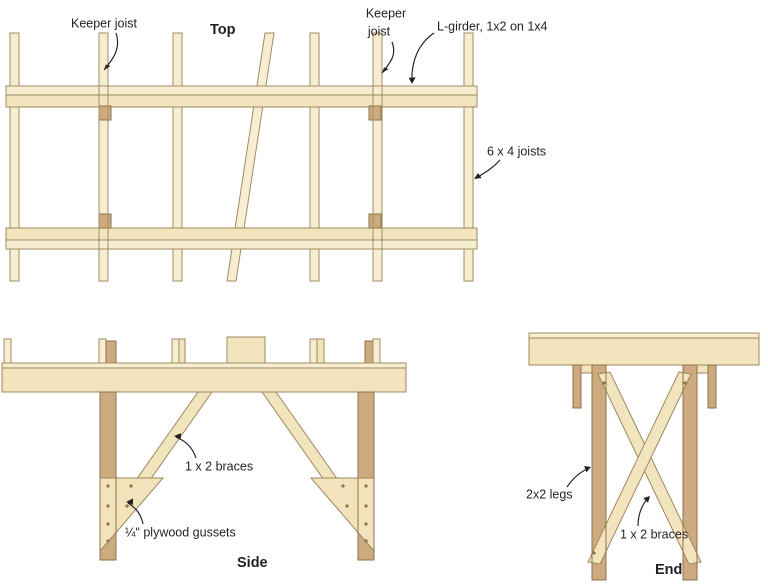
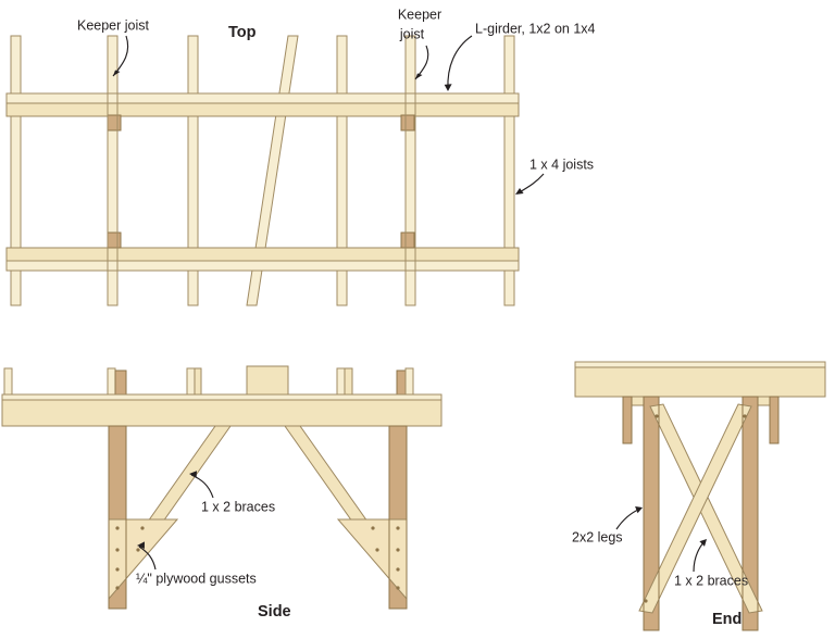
  Top
  Keeper joist
  Keeper
  joist
  L-girder, 1x2 on 1x4
- 6 x 4 joists
+ 1 x 4 joists
  1 x 2 braces
  ¼" plywood gussets
  Side
  2x2 legs
  1 x 2 braces
  End
